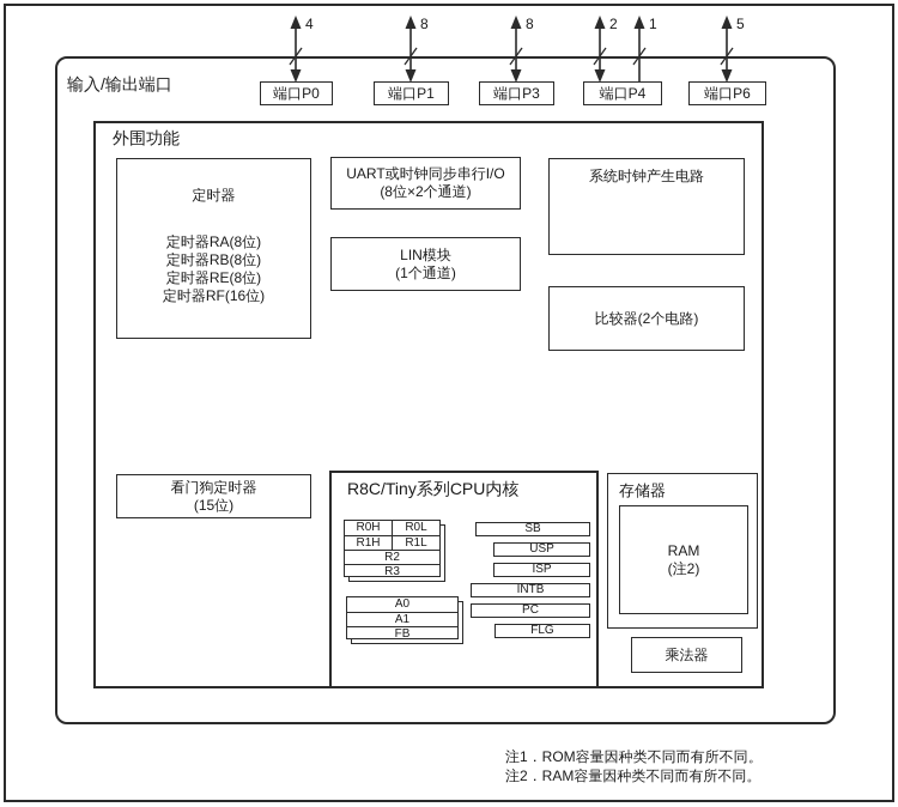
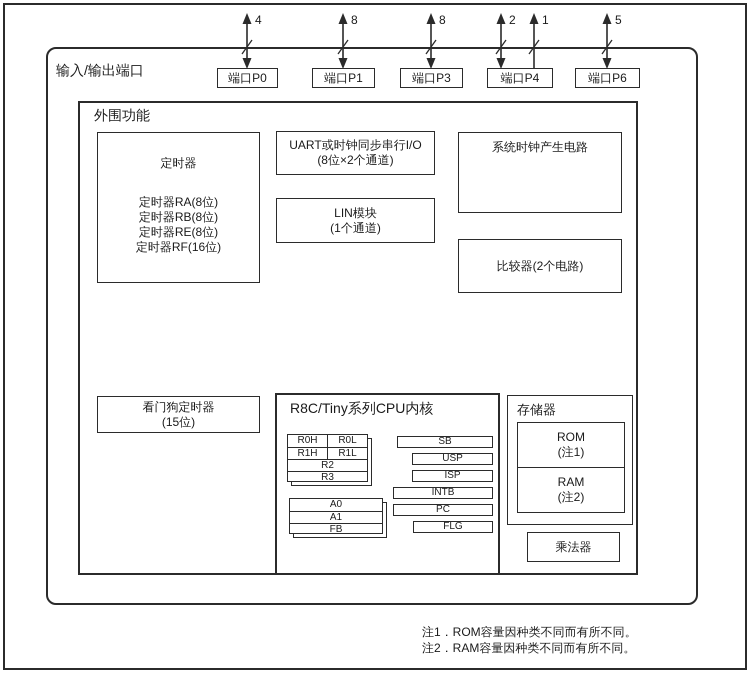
  输入/输出端口
  端口P0
  端口P1
  端口P3
  端口P4
  端口P6
  4
  8
  8
  2
  1
  5
  外围功能
  定时器
  定时器RA(8位)
  定时器RB(8位)
  定时器RE(8位)
  定时器RF(16位)
  UART或时钟同步串行I/O
  (8位×2个通道)
  LIN模块
  (1个通道)
  系统时钟产生电路
  比较器(2个电路)
  看门狗定时器
  (15位)
  R8C/Tiny系列CPU内核
  R0H
  R0L
  R1H
  R1L
  R2
  R3
  A0
  A1
  FB
  SB
  USP
  ISP
  INTB
  PC
  FLG
  存储器
+ ROM
+ (注1)
  RAM
  (注2)
  乘法器
  注1．ROM容量因种类不同而有所不同。
  注2．RAM容量因种类不同而有所不同。
